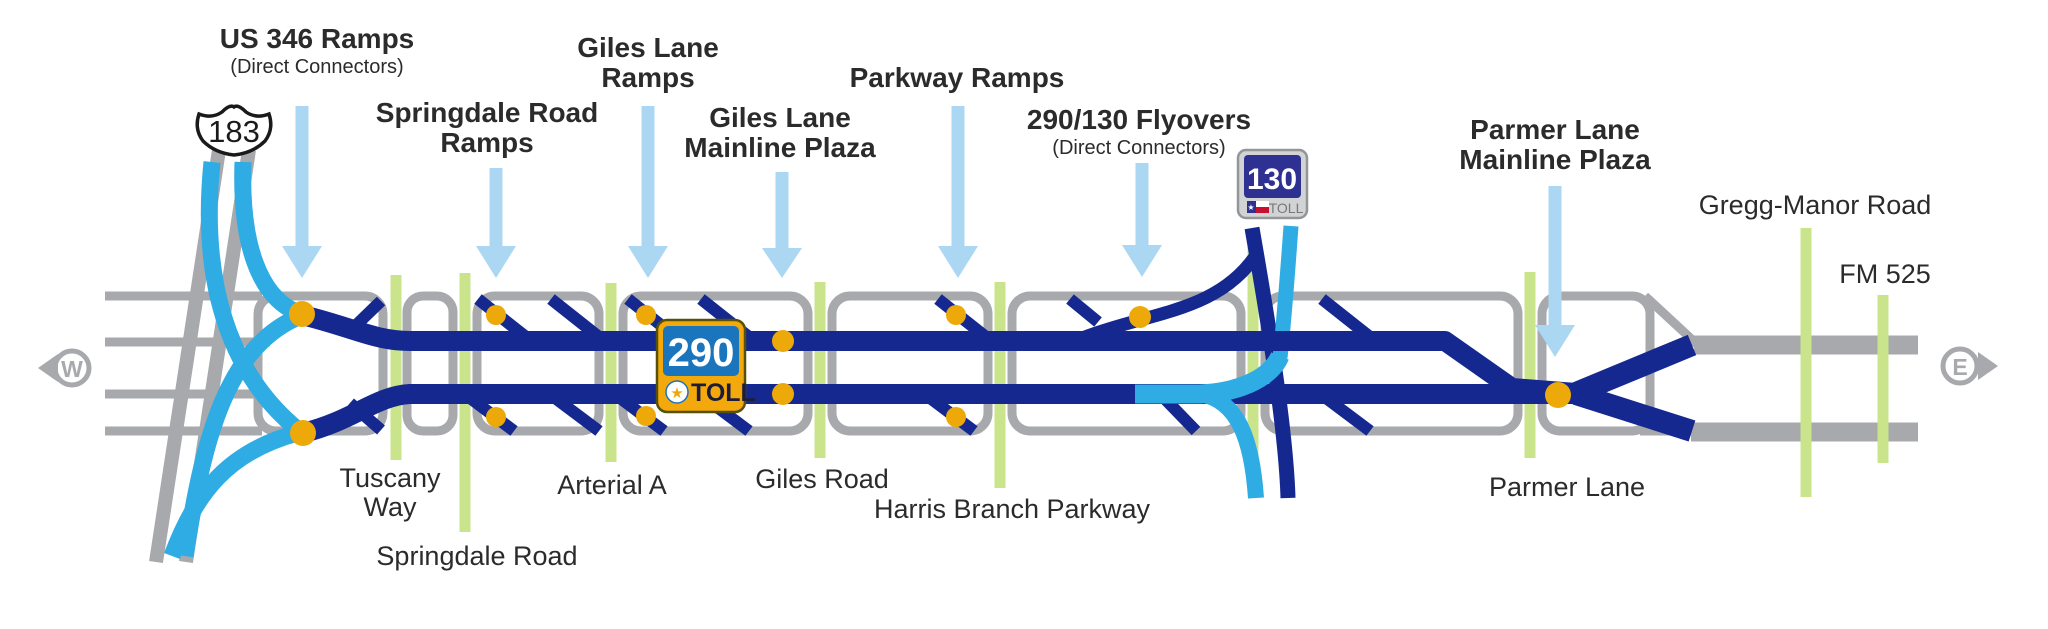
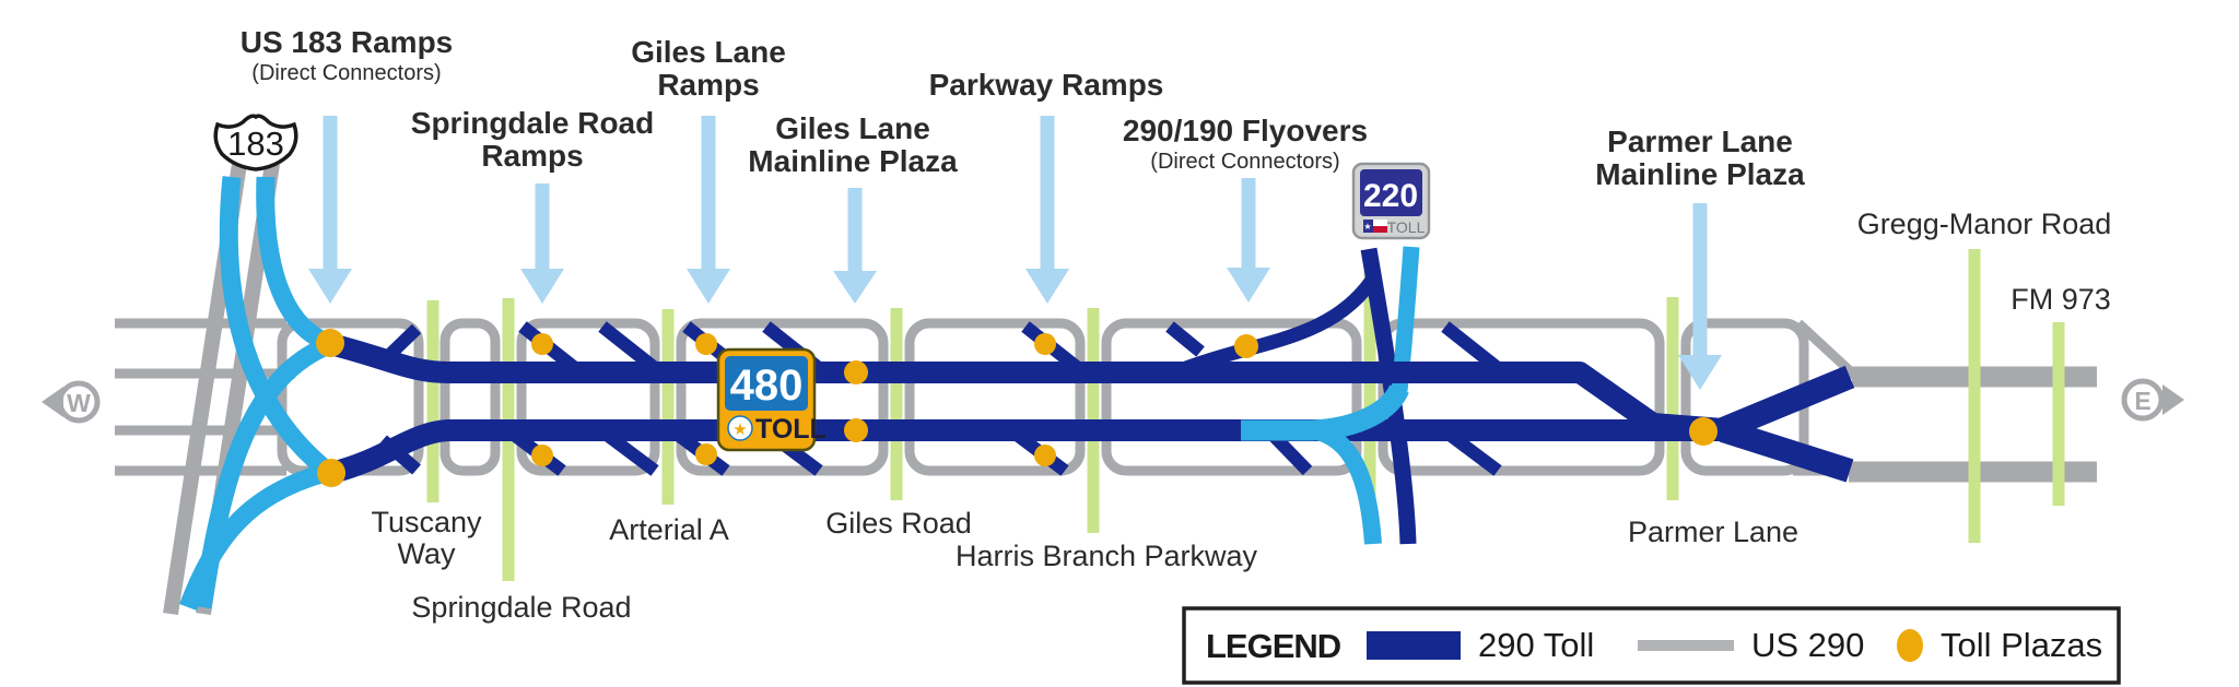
  183
- 130
+ 220
  ★
  TOLL
- 290
+ 480
  ★
  TOLL
  W
  E
- US 346 Ramps
+ US 183 Ramps
  (Direct Connectors)
  Springdale Road
  Ramps
  Giles Lane
  Ramps
  Giles Lane
  Mainline Plaza
  Parkway Ramps
- 290/130 Flyovers
+ 290/190 Flyovers
  (Direct Connectors)
  Parmer Lane
  Mainline Plaza
  Gregg-Manor Road
- FM 525
+ FM 973
  Tuscany
  Way
  Springdale Road
  Arterial A
  Giles Road
  Harris Branch Parkway
  Parmer Lane
+ LEGEND
+ 290 Toll
+ US 290
+ Toll Plazas
